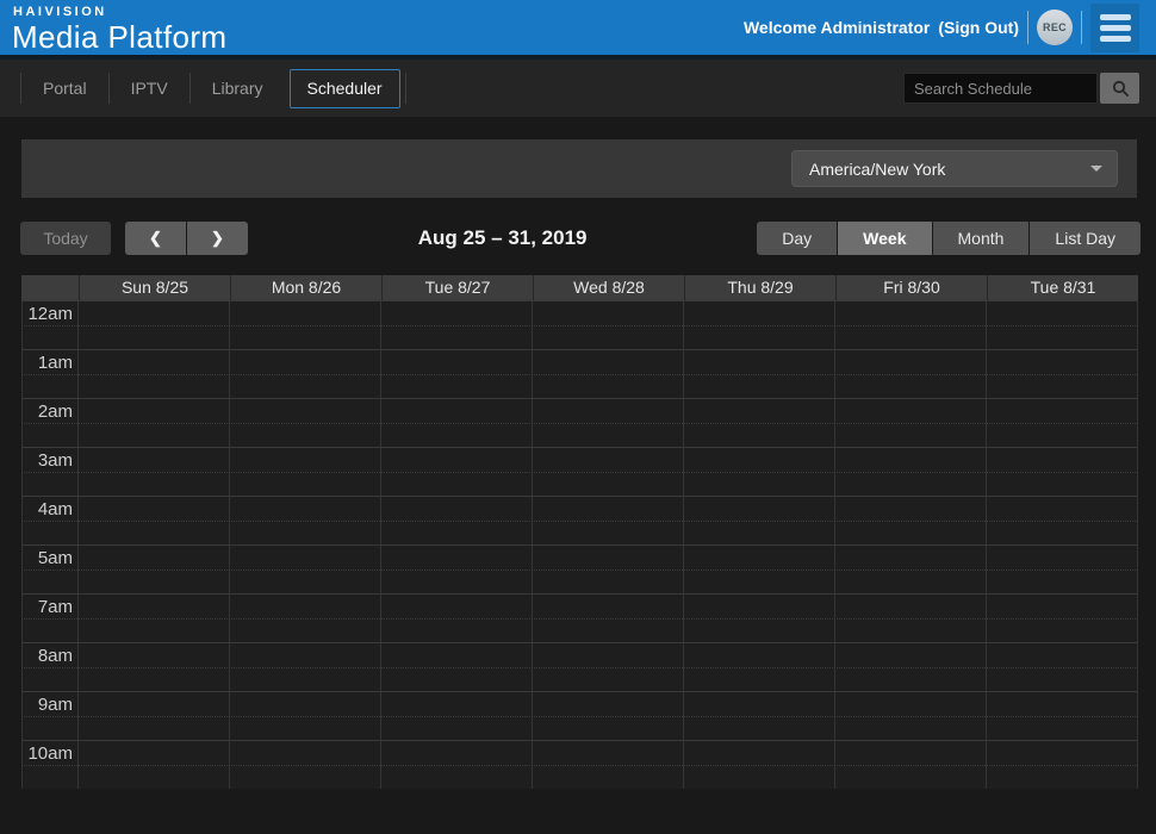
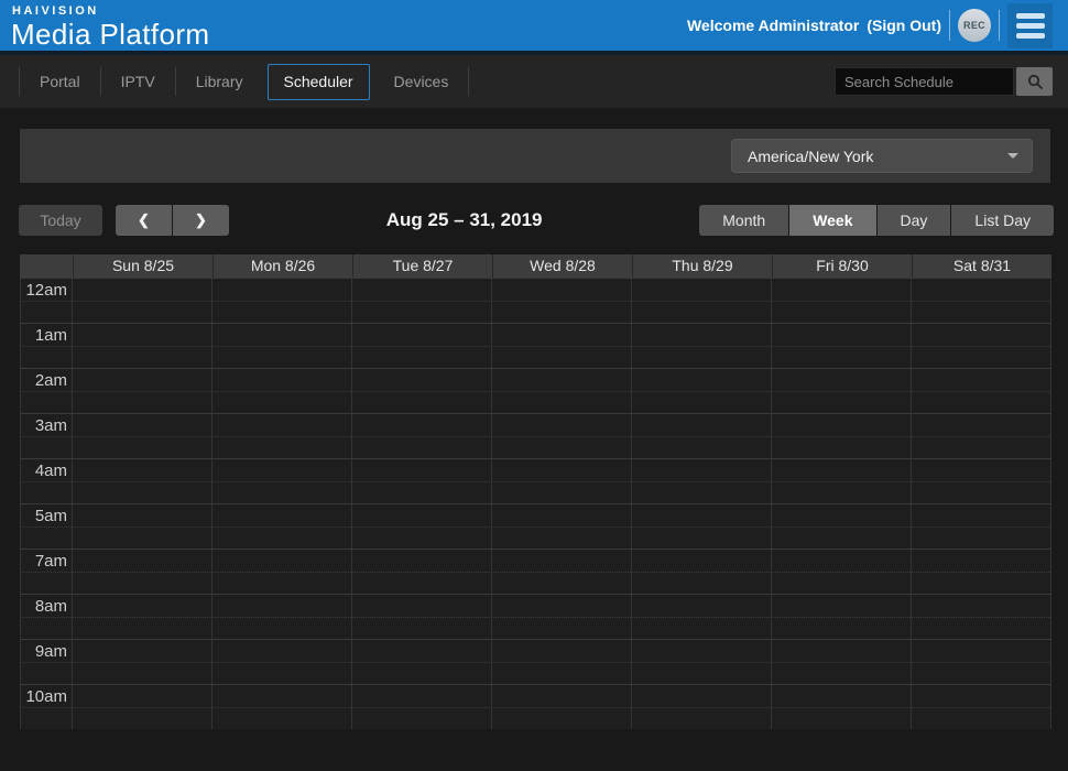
  HAIVISION
  Media Platform
  Welcome Administrator
  (Sign Out)
  REC
  Portal
  IPTV
  Library
  Scheduler
+ Devices
  Search Schedule
  America/New York
  Today
  ❮
  ❯
  Aug 25 – 31, 2019
- Day
+ Month
  Week
- Month
+ Day
  List Day
  Sun 8/25
  Mon 8/26
  Tue 8/27
  Wed 8/28
  Thu 8/29
  Fri 8/30
- Tue 8/31
+ Sat 8/31
  12am
  1am
  2am
  3am
  4am
  5am
  7am
  8am
  9am
  10am
